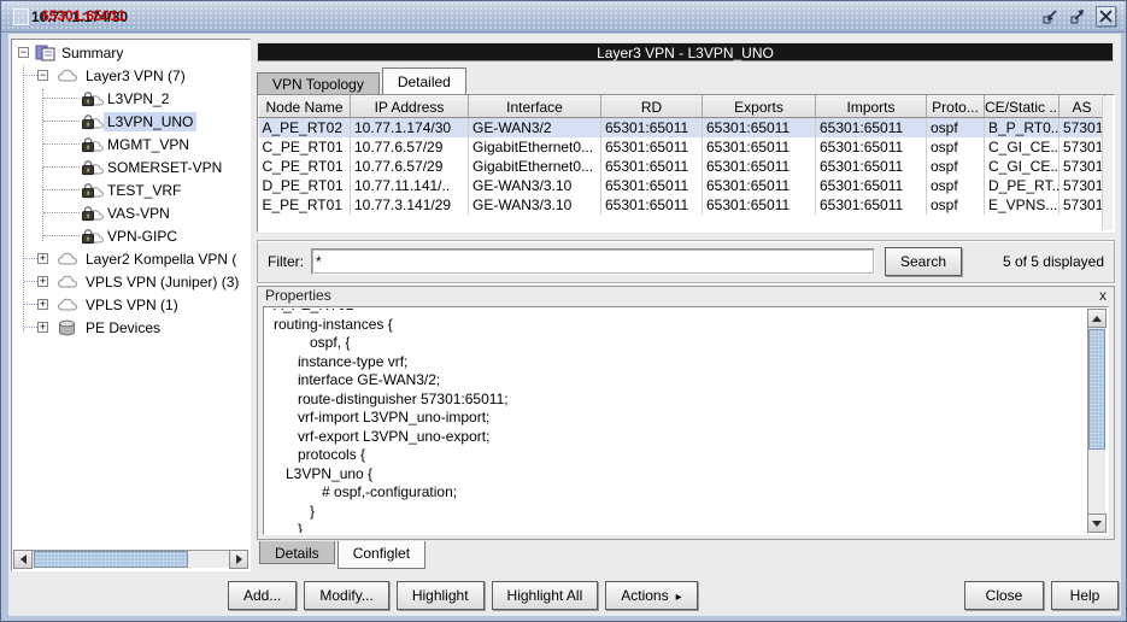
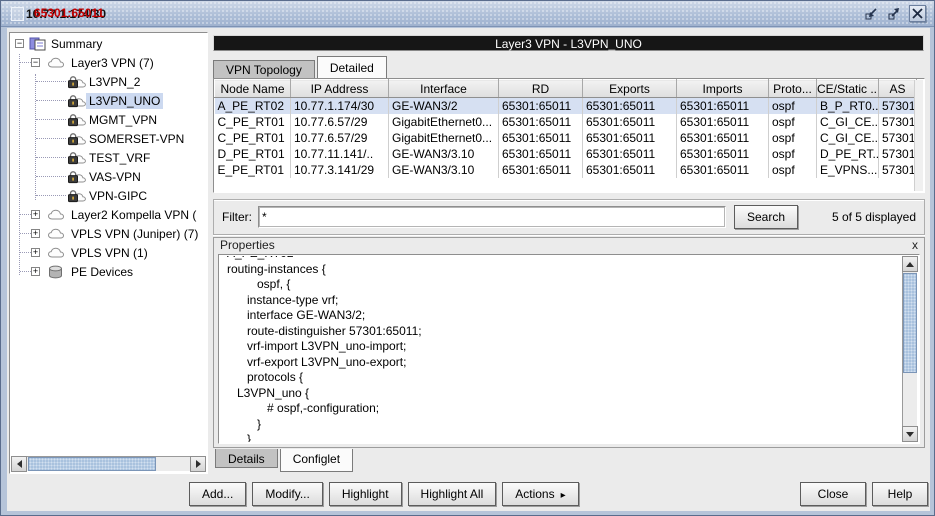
  10.77.1.174/30
  65301:65011
  −
  Summary
  −
  Layer3 VPN (7)
  L3VPN_2
  L3VPN_UNO
  MGMT_VPN
  SOMERSET-VPN
  TEST_VRF
  VAS-VPN
  VPN-GIPC
  +
  Layer2 Kompella VPN (
  +
- VPLS VPN (Juniper) (3)
+ VPLS VPN (Juniper) (7)
  +
  VPLS VPN (1)
  +
  PE Devices
  Layer3 VPN - L3VPN_UNO
  VPN Topology
  Detailed
  Node Name	IP Address	Interface	RD	Exports	Imports	Proto...	CE/Static ..	AS
  A_PE_RT02	10.77.1.174/30	GE-WAN3/2	65301:65011	65301:65011	65301:65011	ospf	B_P_RT0..	57301
  C_PE_RT01	10.77.6.57/29	GigabitEthernet0...	65301:65011	65301:65011	65301:65011	ospf	C_GI_CE..	57301
  C_PE_RT01	10.77.6.57/29	GigabitEthernet0...	65301:65011	65301:65011	65301:65011	ospf	C_GI_CE..	57301
  D_PE_RT01	10.77.11.141/..	GE-WAN3/3.10	65301:65011	65301:65011	65301:65011	ospf	D_PE_RT..	57301
  E_PE_RT01	10.77.3.141/29	GE-WAN3/3.10	65301:65011	65301:65011	65301:65011	ospf	E_VPNS...	57301
  Filter:
  *
  Search
  5 of 5 displayed
  Properties
  x
  routing-instances {
  ospf, {
  instance-type vrf;
  interface GE-WAN3/2;
  route-distinguisher 57301:65011;
  vrf-import L3VPN_uno-import;
  vrf-export L3VPN_uno-export;
  protocols {
  L3VPN_uno {
  # ospf,-configuration;
  }
  }
  Details
  Configlet
  Add...
  Modify...
  Highlight
  Highlight All
  Actions ▸
  Close
  Help
